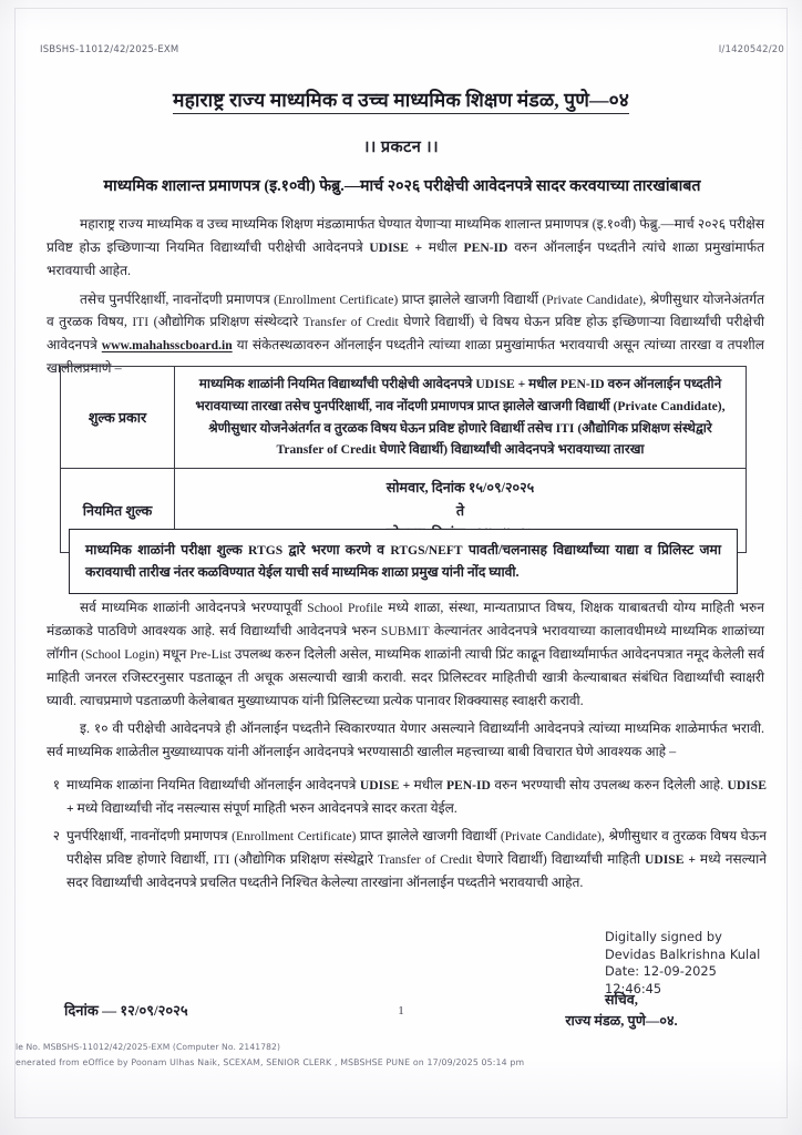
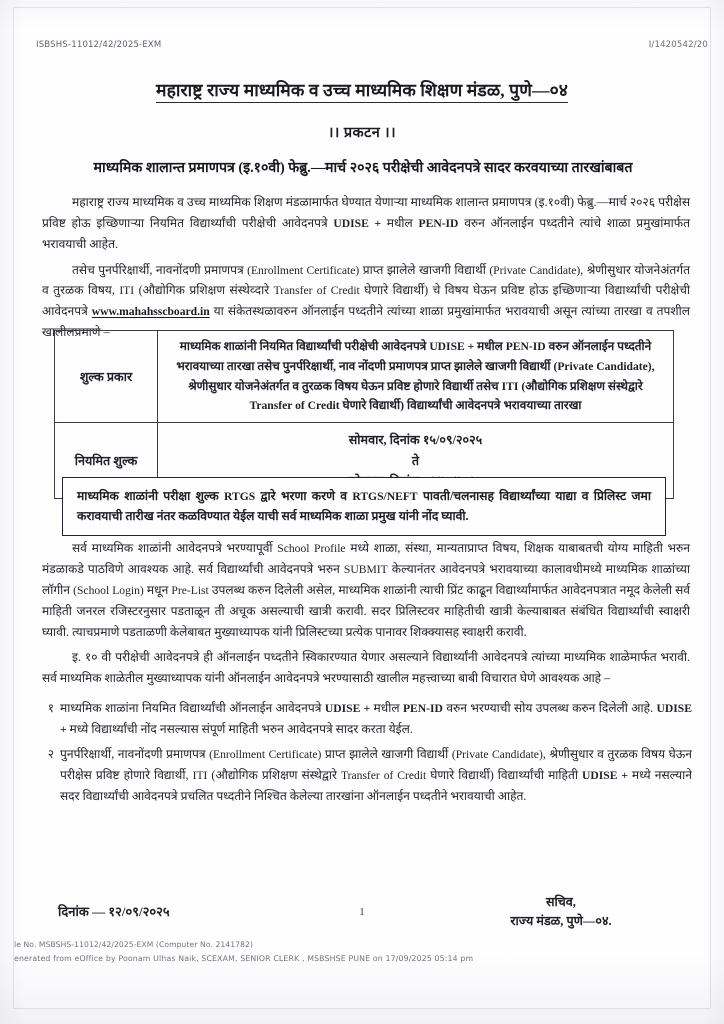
- Digitally signed by
- Devidas Balkrishna Kulal
- Date: 12-09-2025
- 12:46:45
